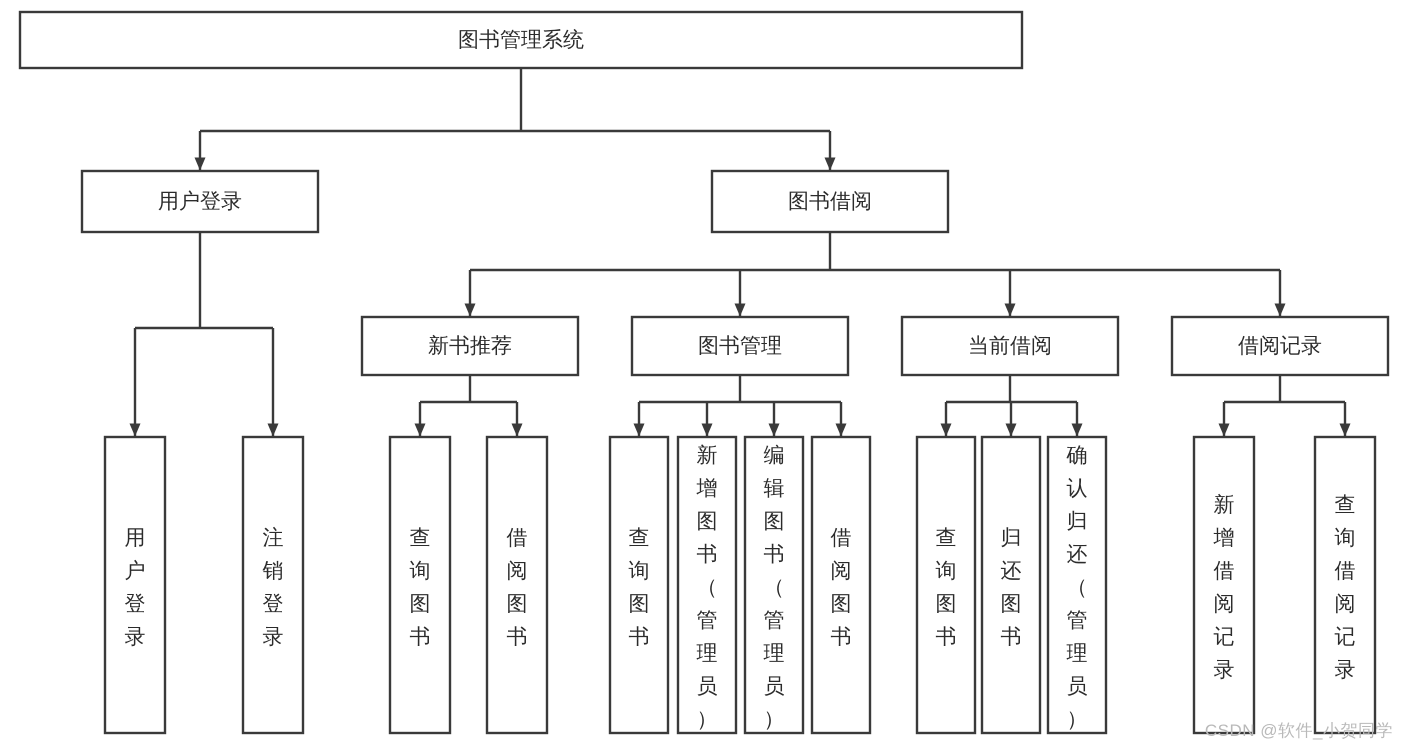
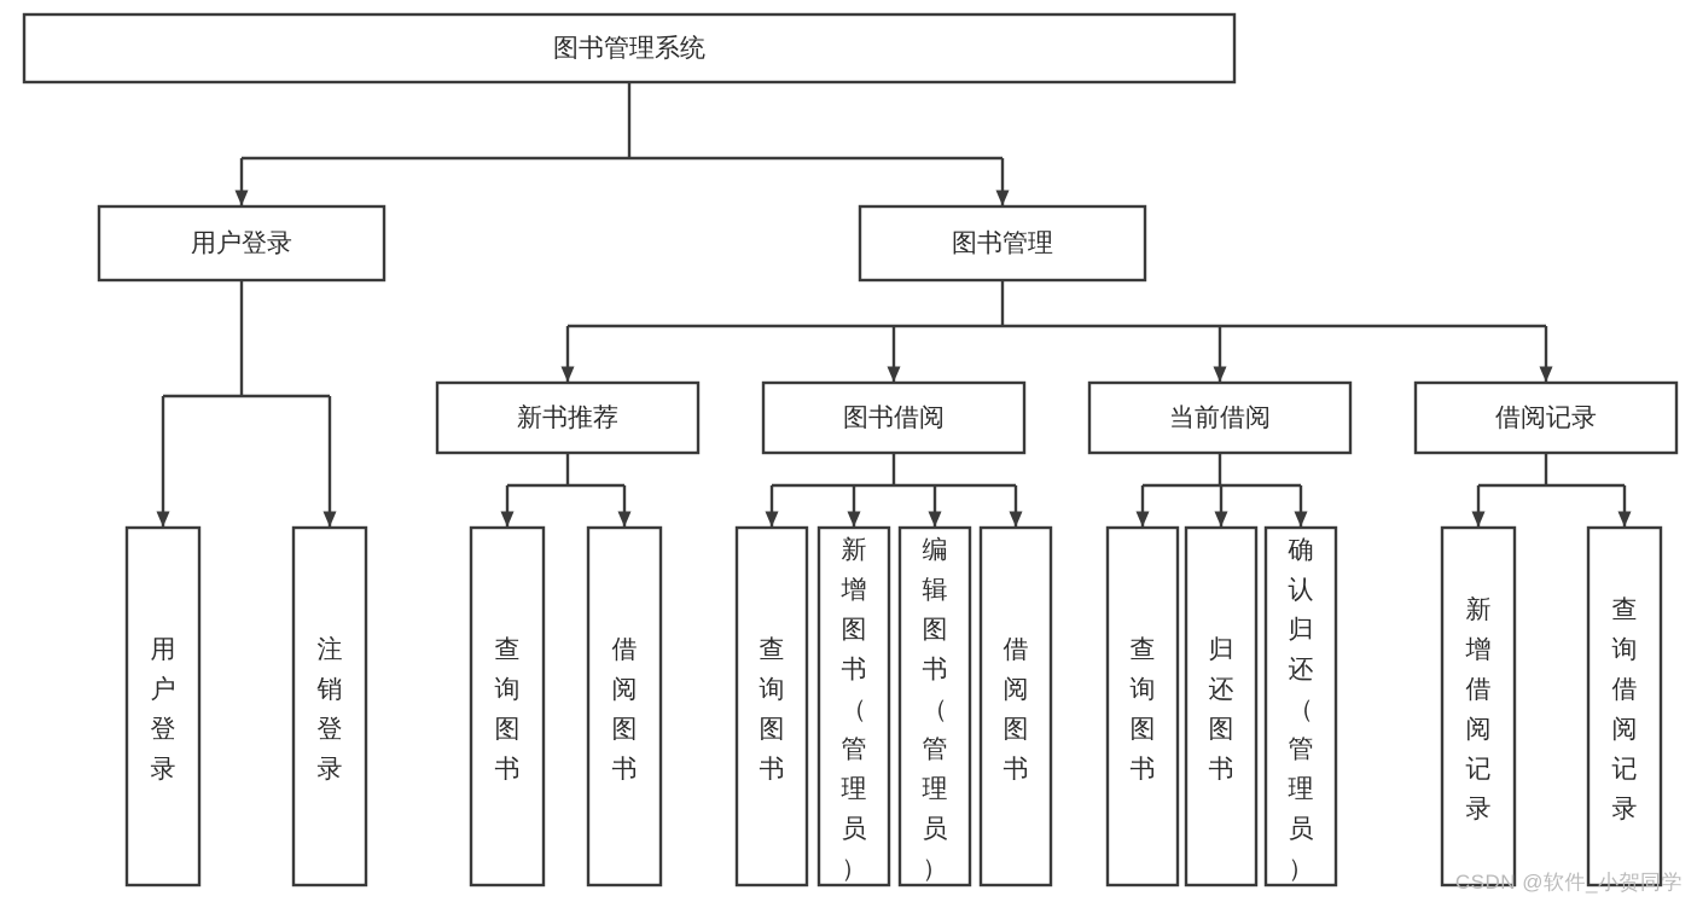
  图书管理系统
  用户登录
- 图书借阅
+ 图书管理
  新书推荐
- 图书管理
+ 图书借阅
  当前借阅
  借阅记录
  用户登录
  注销登录
  查询图书
  借阅图书
  查询图书
  新增图书（管理员）
  编辑图书（管理员）
  借阅图书
  查询图书
  归还图书
  确认归还（管理员）
  新增借阅记录
  查询借阅记录
  CSDN @软件_小贺同学
